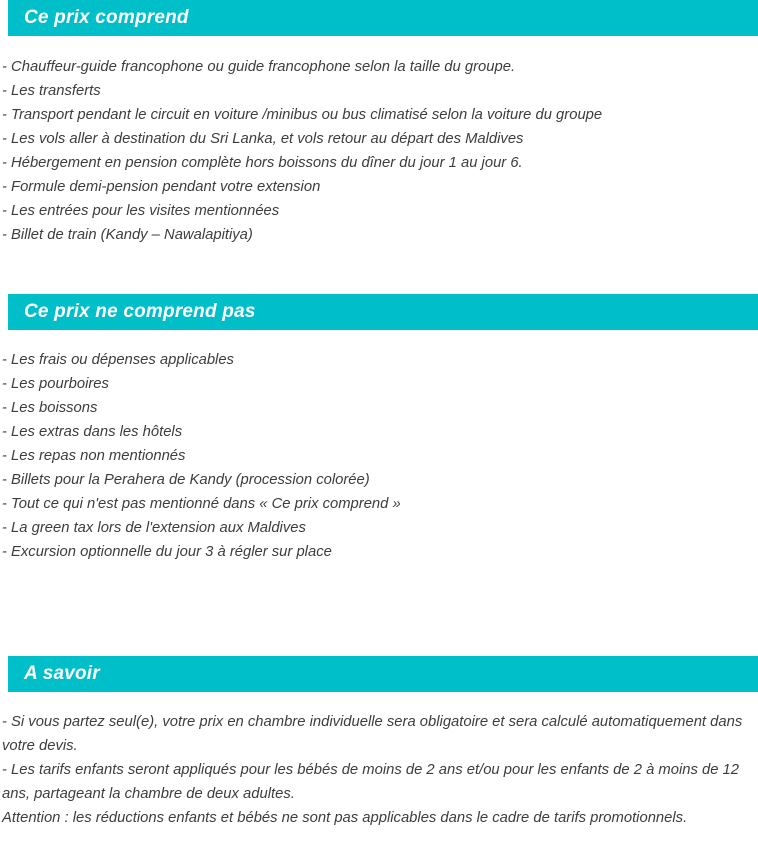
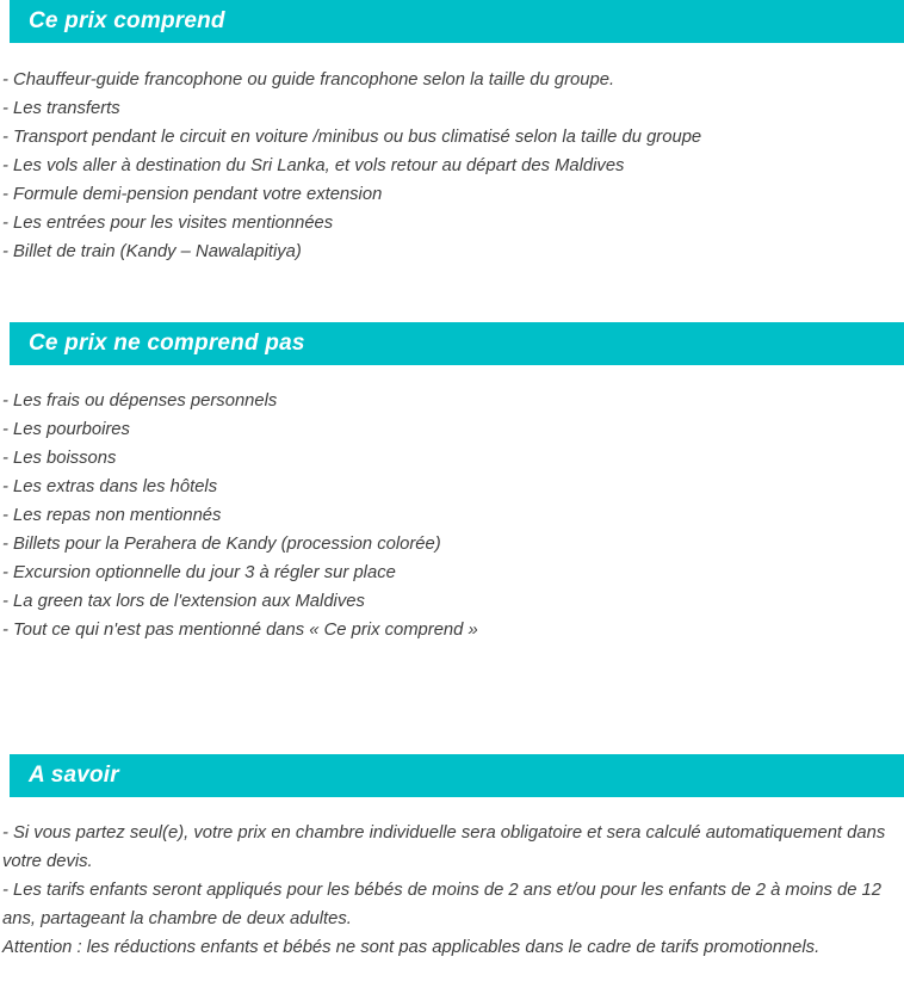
  Ce prix comprend
  - Chauffeur-guide francophone ou guide francophone selon la taille du groupe.
  - Les transferts
- - Transport pendant le circuit en voiture /minibus ou bus climatisé selon la voiture du groupe
+ - Transport pendant le circuit en voiture /minibus ou bus climatisé selon la taille du groupe
  - Les vols aller à destination du Sri Lanka, et vols retour au départ des Maldives
- - Hébergement en pension complète hors boissons du dîner du jour 1 au jour 6.
  - Formule demi-pension pendant votre extension
  - Les entrées pour les visites mentionnées
  - Billet de train (Kandy – Nawalapitiya)
  Ce prix ne comprend pas
- - Les frais ou dépenses applicables
+ - Les frais ou dépenses personnels
  - Les pourboires
  - Les boissons
  - Les extras dans les hôtels
  - Les repas non mentionnés
  - Billets pour la Perahera de Kandy (procession colorée)
- - Tout ce qui n'est pas mentionné dans « Ce prix comprend »
+ - Excursion optionnelle du jour 3 à régler sur place
  - La green tax lors de l'extension aux Maldives
- - Excursion optionnelle du jour 3 à régler sur place
+ - Tout ce qui n'est pas mentionné dans « Ce prix comprend »
  A savoir
  - Si vous partez seul(e), votre prix en chambre individuelle sera obligatoire et sera calculé automatiquement dans votre devis.
  - Les tarifs enfants seront appliqués pour les bébés de moins de 2 ans et/ou pour les enfants de 2 à moins de 12 ans, partageant la chambre de deux adultes.
  Attention : les réductions enfants et bébés ne sont pas applicables dans le cadre de tarifs promotionnels.
